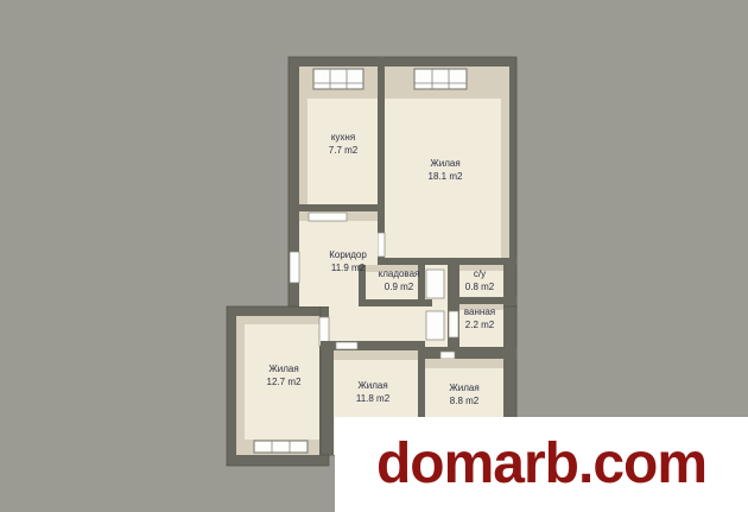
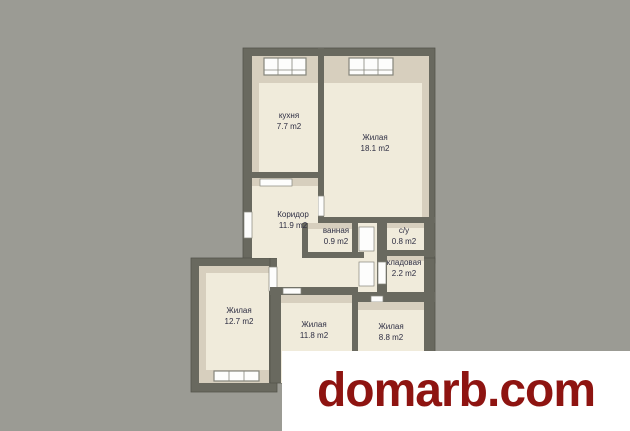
  кухня
  7.7 m2
  Жилая
  18.1 m2
  Коридор
  11.9 m2
- кладовая
+ ванная
  0.9 m2
  c/y
  0.8 m2
- ванная
+ кладовая
  2.2 m2
  Жилая
  12.7 m2
  Жилая
  11.8 m2
  Жилая
  8.8 m2
  domarb.com
